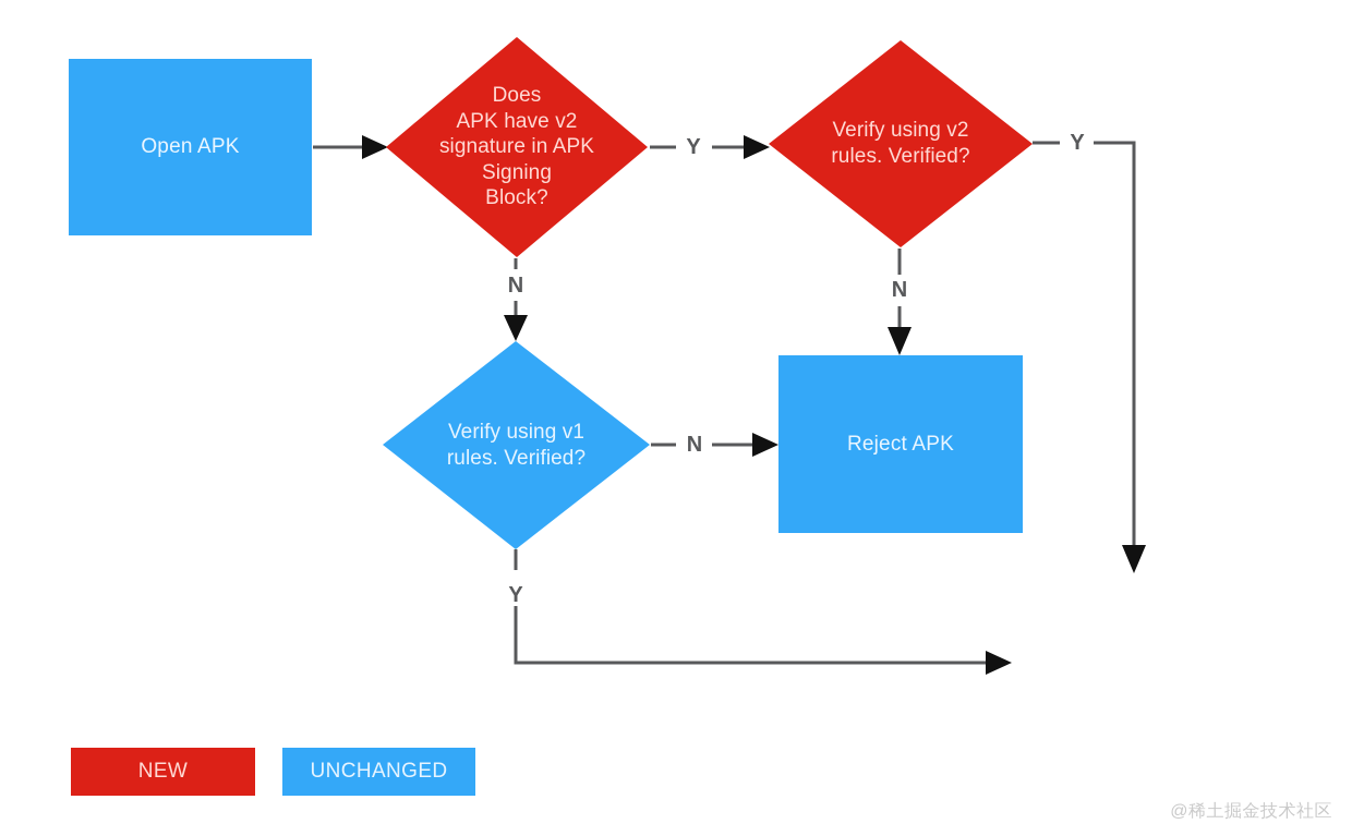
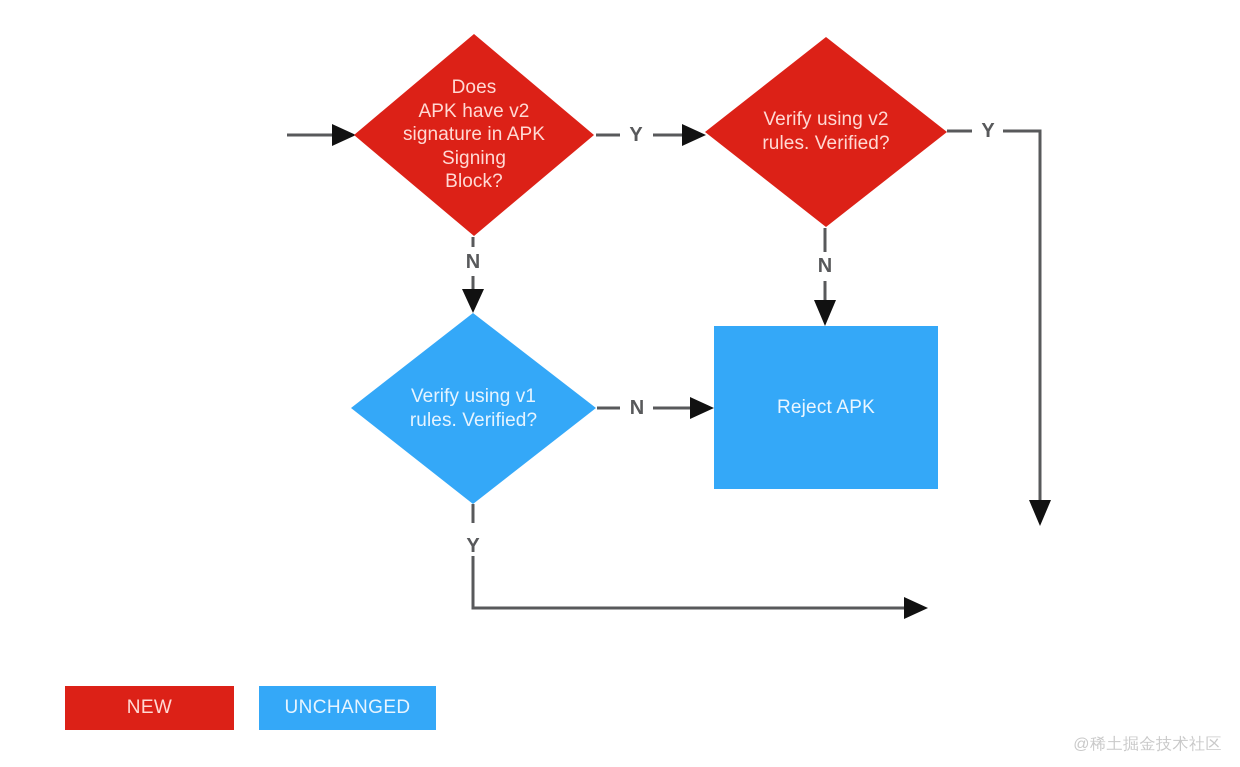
  Y
  N
  Y
  N
  N
  Y
- Open APK
  Does
  APK have v2
  signature in APK
  Signing
  Block?
  Verify using v2
  rules. Verified?
  Verify using v1
  rules. Verified?
  Reject APK
  NEW
  UNCHANGED
  @稀土掘金技术社区
